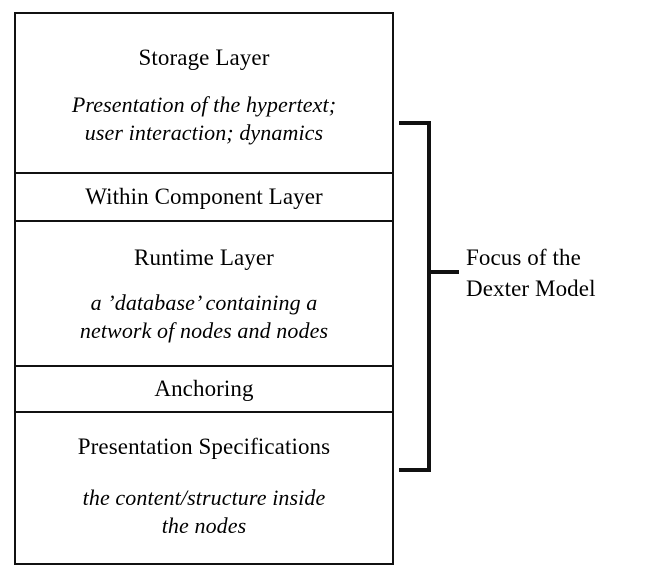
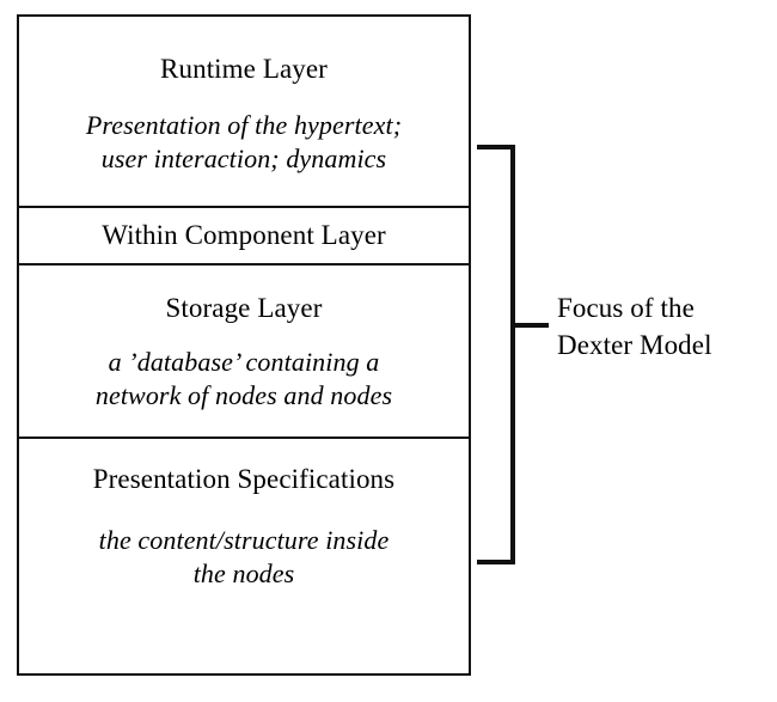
- Storage Layer
+ Runtime Layer
  Presentation of the hypertext;
  user interaction; dynamics
  Within Component Layer
- Runtime Layer
+ Storage Layer
  a ’database’ containing a
  network of nodes and nodes
- Anchoring
  Presentation Specifications
  the content/structure inside
  the nodes
  Focus of the
  Dexter Model
